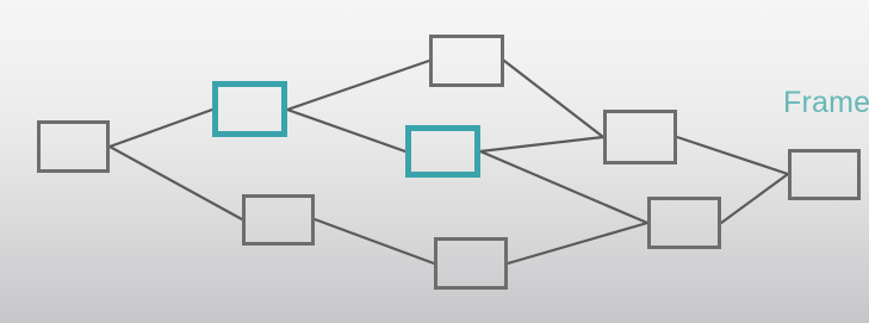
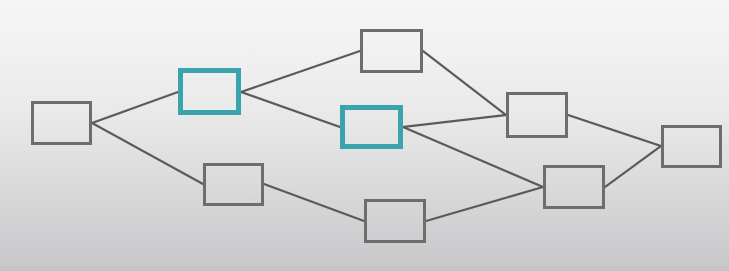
- Frame
